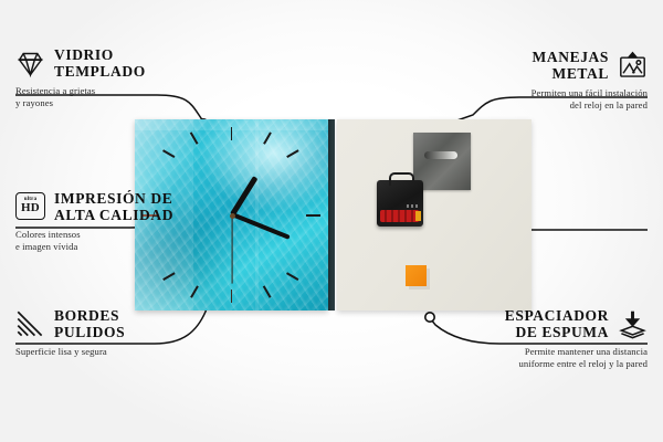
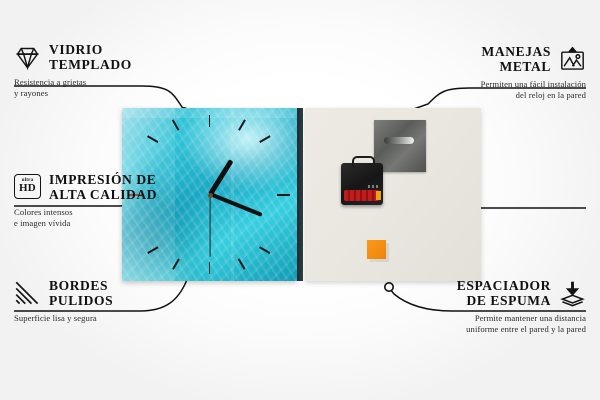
  VIDRIO
  TEMPLADO
  Resistencia a grietas
  y rayones
  HD
  IMPRESIÓN DE
  ALTA CALIDAD
  Colores intensos
  e imagen vívida
  BORDES
  PULIDOS
  Superficie lisa y segura
  MANEJAS
  METAL
  Permiten una fácil instalación
  del reloj en la pared
  ESPACIADOR
  DE ESPUMA
  Permite mantener una distancia
- uniforme entre el reloj y la pared
+ uniforme entre el pared y la pared
